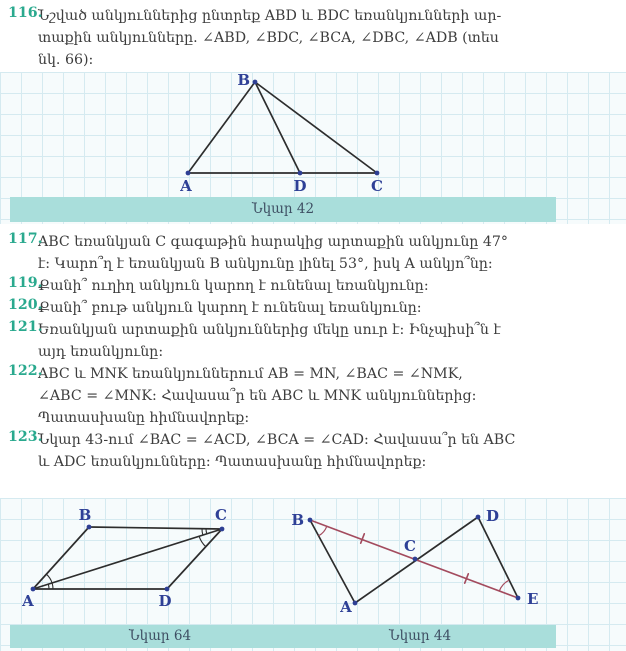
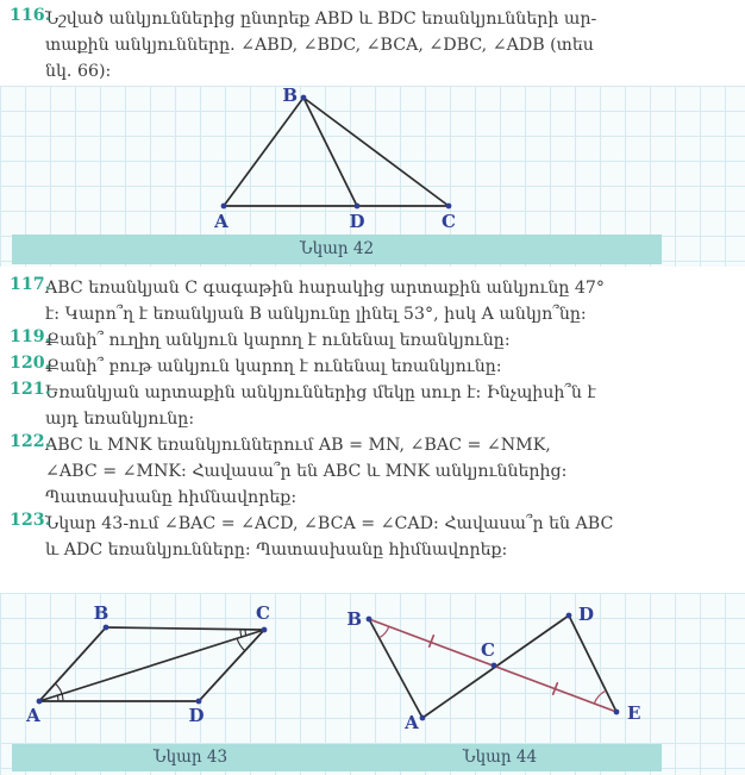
  116.
  Նշված անկյուններից ընտրեք ABD և BDC եռանկյունների ար-
  տաքին անկյունները. ∠ABD, ∠BDC, ∠BCA, ∠DBC, ∠ADB (տես
  նկ. 66)։
  B
  A
  D
  C
  Նկար 42
  117.
  ABC եռանկյան C գագաթին հարակից արտաքին անկյունը 47°
  է։ Կարո՞ղ է եռանկյան B անկյունը լինել 53°, իսկ A անկյո՞նը։
  119.
  Քանի՞ ուղիղ անկյուն կարող է ունենալ եռանկյունը։
  120.
  Քանի՞ բութ անկյուն կարող է ունենալ եռանկյունը։
  121.
  Եռանկյան արտաքին անկյուններից մեկը սուր է։ Ինչպիսի՞ն է
  այդ եռանկյունը։
  122.
  ABC և MNK եռանկյուններում AB = MN, ∠BAC = ∠NMK,
  ∠ABC = ∠MNK։ Հավասա՞ր են ABC և MNK անկյուններից։
  Պատասխանը հիմնավորեք։
  123.
  Նկար 43-ում ∠BAC = ∠ACD, ∠BCA = ∠CAD։ Հավասա՞ր են ABC
  և ADC եռանկյունները։ Պատասխանը հիմնավորեք։
  A
  B
  C
  D
  B
  A
  C
  D
  E
- Նկար 64
+ Նկար 43
  Նկար 44
